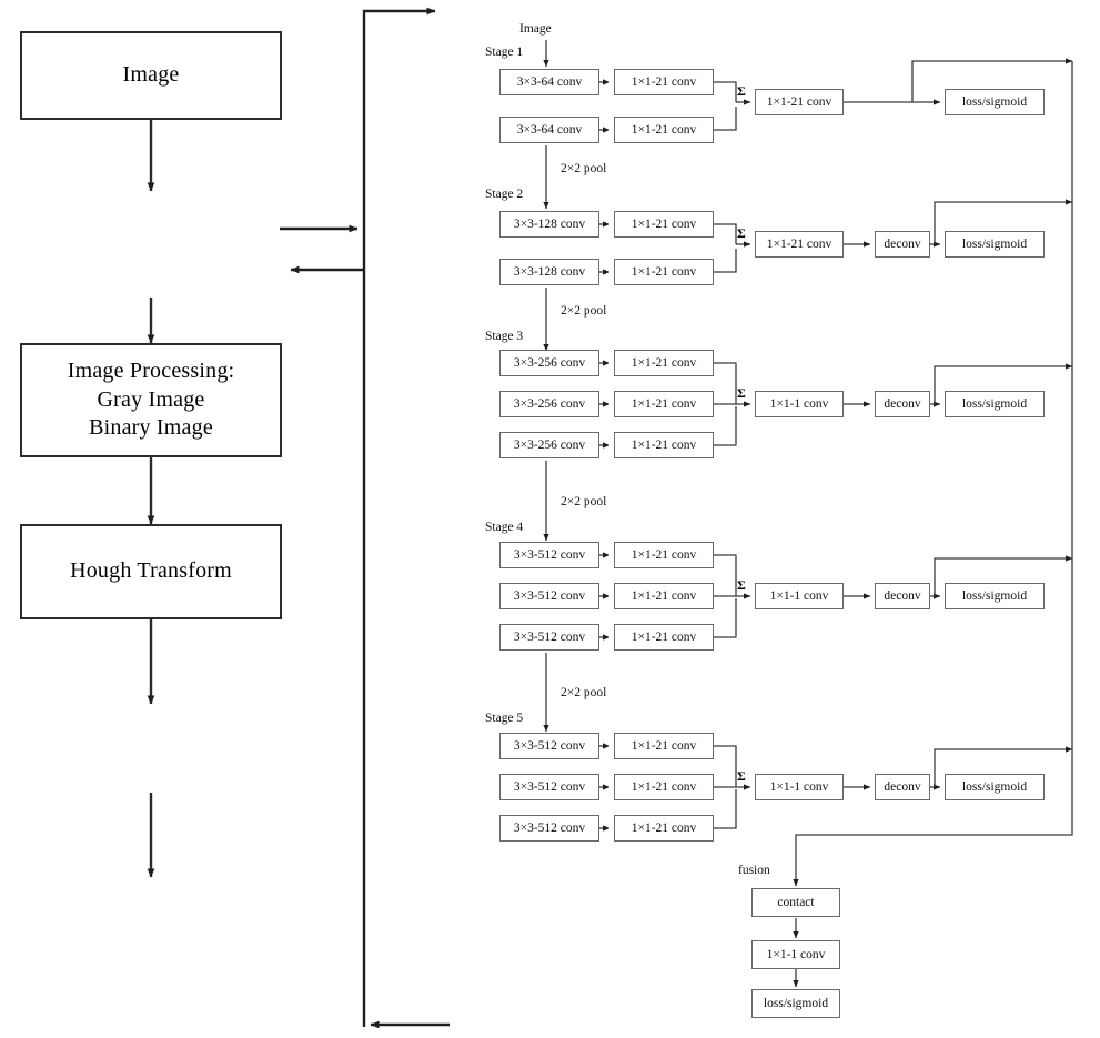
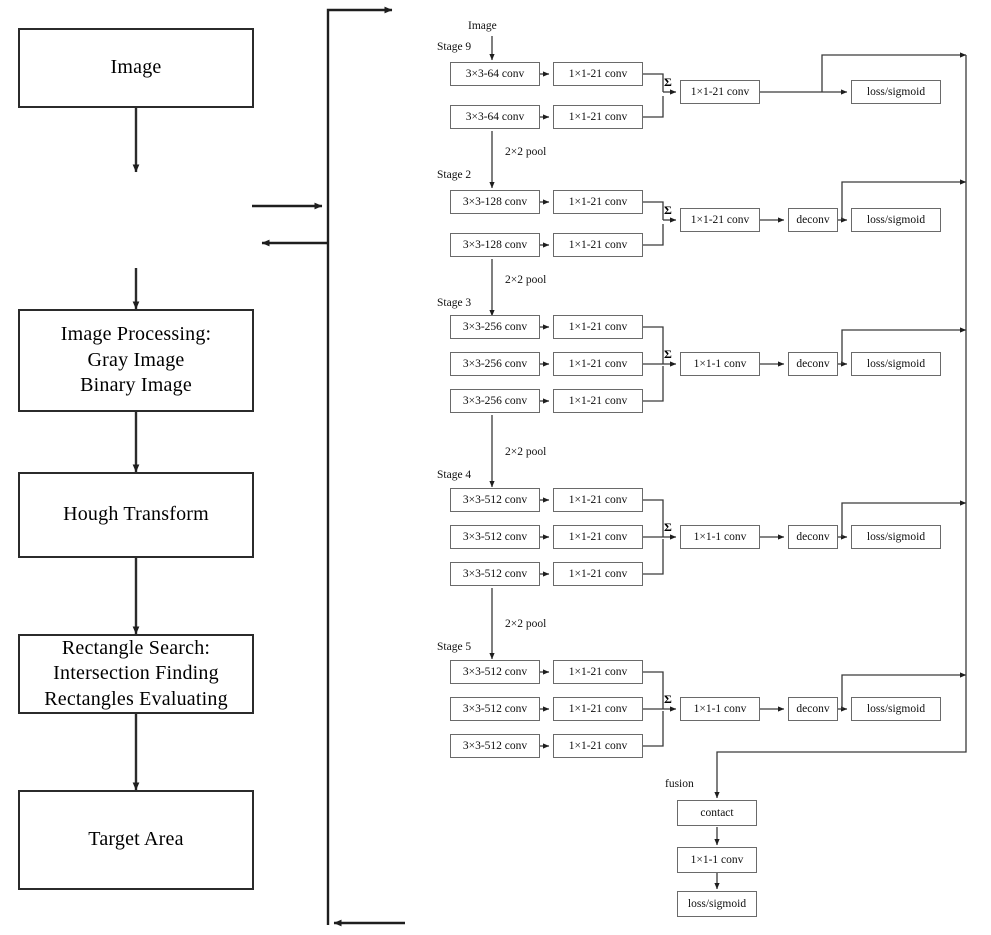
  Image
  Image Processing:
  Gray Image
  Binary Image
  Hough Transform
+ Rectangle Search:
+ Intersection Finding
+ Rectangles Evaluating
+ Target Area
  Image
- Stage 1
+ Stage 9
  3×3-64 conv
  1×1-21 conv
  3×3-64 conv
  1×1-21 conv
  Σ
  1×1-21 conv
  loss/sigmoid
  2×2 pool
  Stage 2
  3×3-128 conv
  1×1-21 conv
  3×3-128 conv
  1×1-21 conv
  Σ
  1×1-21 conv
  deconv
  loss/sigmoid
  2×2 pool
  Stage 3
  3×3-256 conv
  1×1-21 conv
  3×3-256 conv
  1×1-21 conv
  3×3-256 conv
  1×1-21 conv
  Σ
  1×1-1 conv
  deconv
  loss/sigmoid
  2×2 pool
  Stage 4
  3×3-512 conv
  1×1-21 conv
  3×3-512 conv
  1×1-21 conv
  3×3-512 conv
  1×1-21 conv
  Σ
  1×1-1 conv
  deconv
  loss/sigmoid
  2×2 pool
  Stage 5
  3×3-512 conv
  1×1-21 conv
  3×3-512 conv
  1×1-21 conv
  3×3-512 conv
  1×1-21 conv
  Σ
  1×1-1 conv
  deconv
  loss/sigmoid
  fusion
  contact
  1×1-1 conv
  loss/sigmoid
